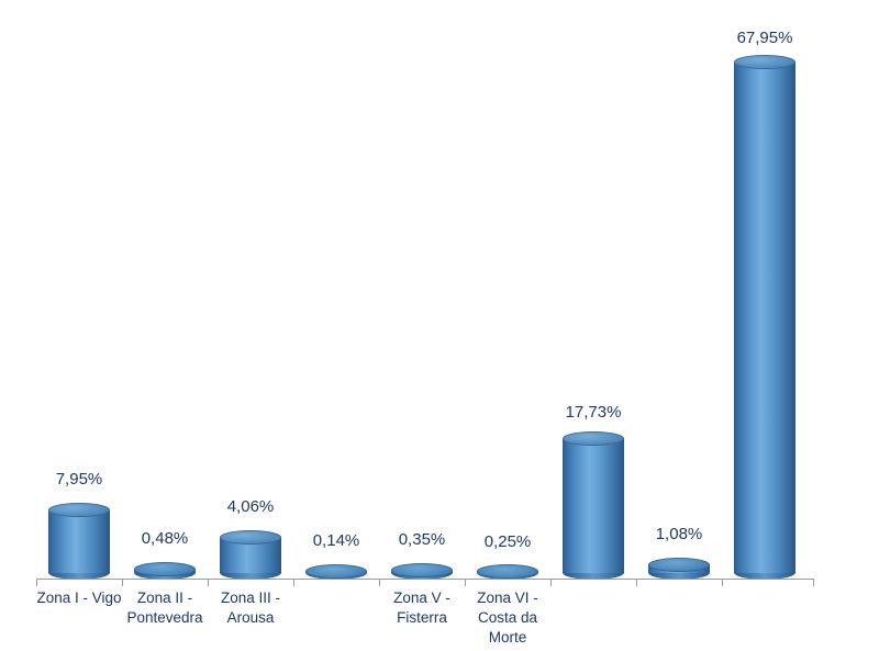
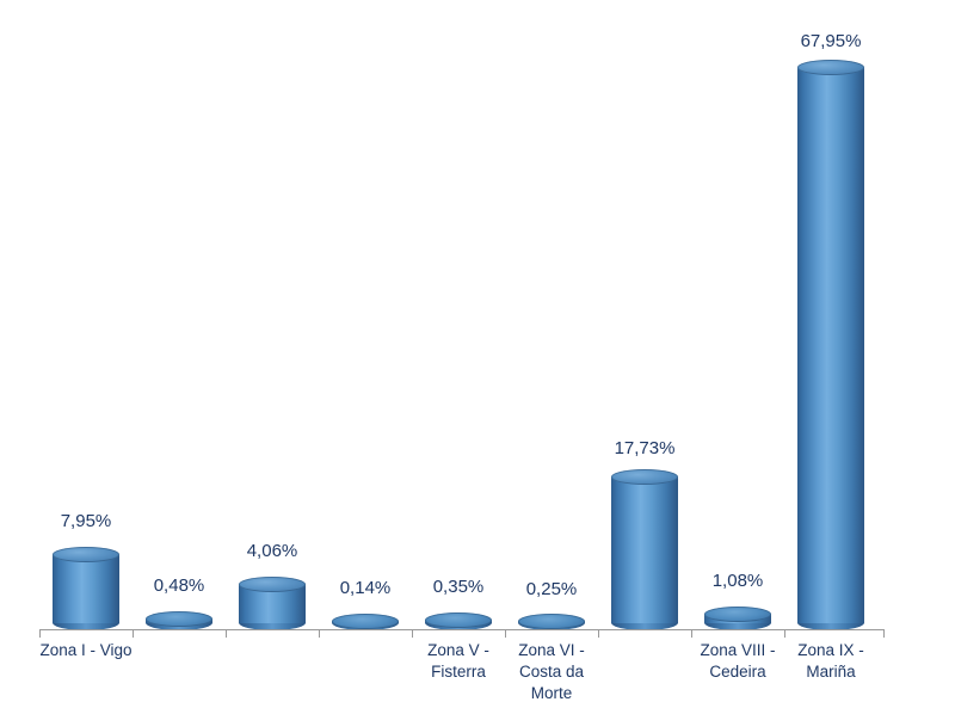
  7,95%
  0,48%
  4,06%
  0,14%
  0,35%
  0,25%
  17,73%
  1,08%
  67,95%
  Zona I - Vigo
- Zona II -
- Pontevedra
- Zona III -
- Arousa
  Zona V -
  Fisterra
  Zona VI -
  Costa da
  Morte
+ Zona VIII -
+ Cedeira
+ Zona IX -
+ Mariña
